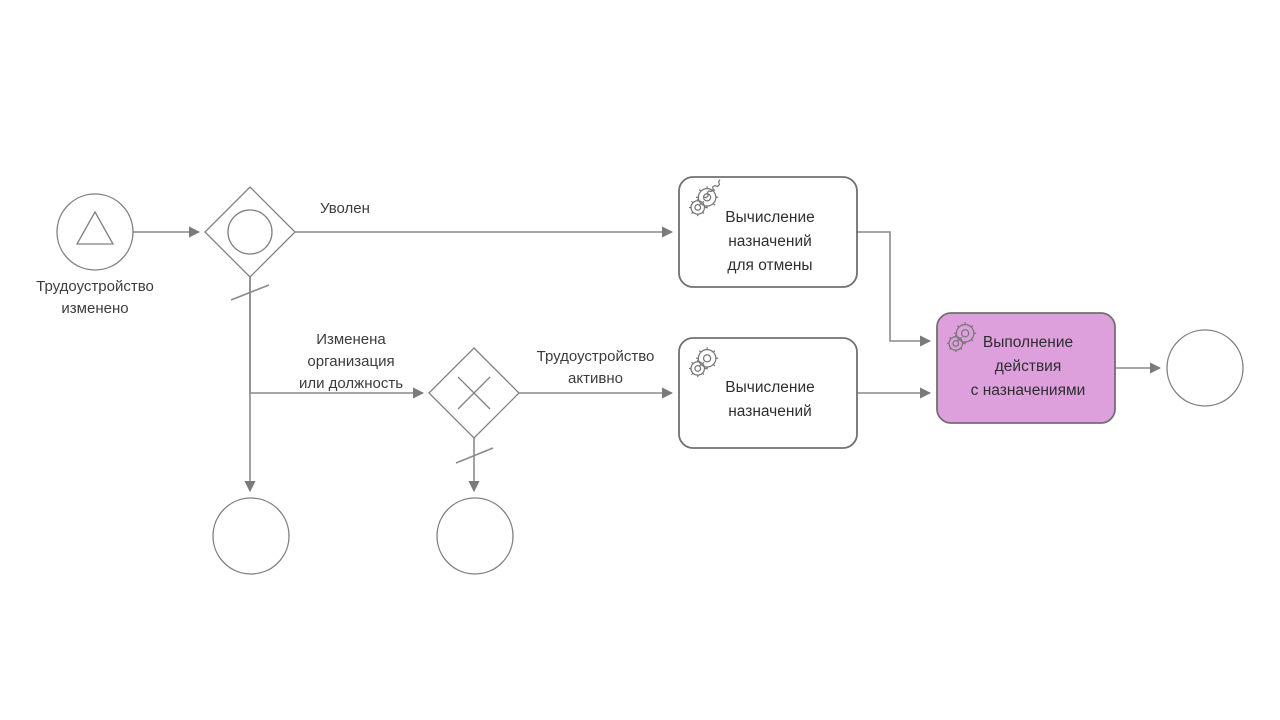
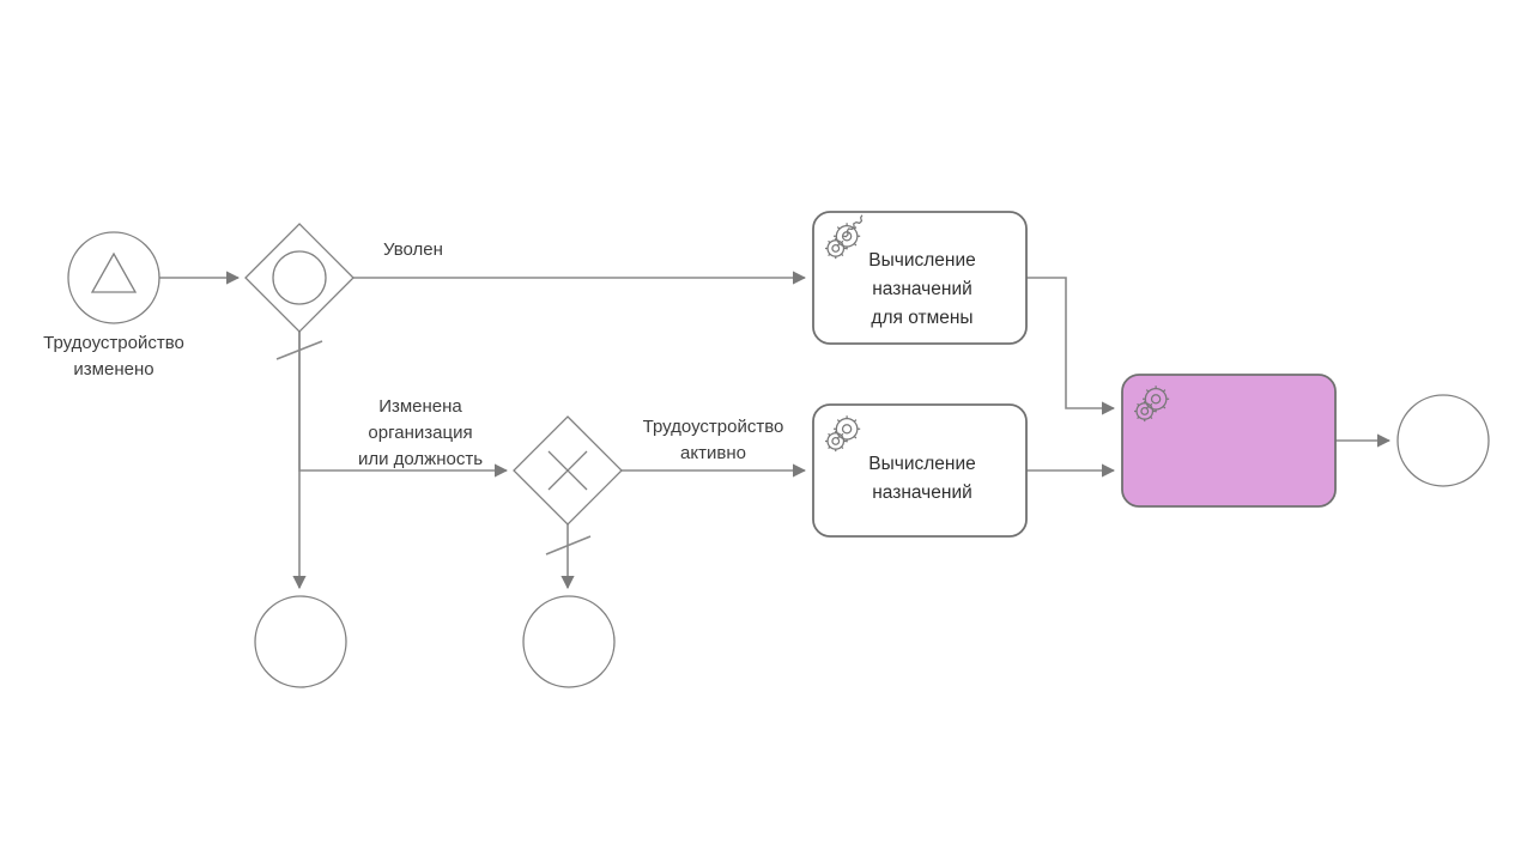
  Трудоустройство
  изменено
  Уволен
  Изменена
  организация
  или должность
  Трудоустройство
  активно
  Вычисление
  назначений
  для отмены
  Вычисление
  назначений
- Выполнение
- действия
- с назначениями
